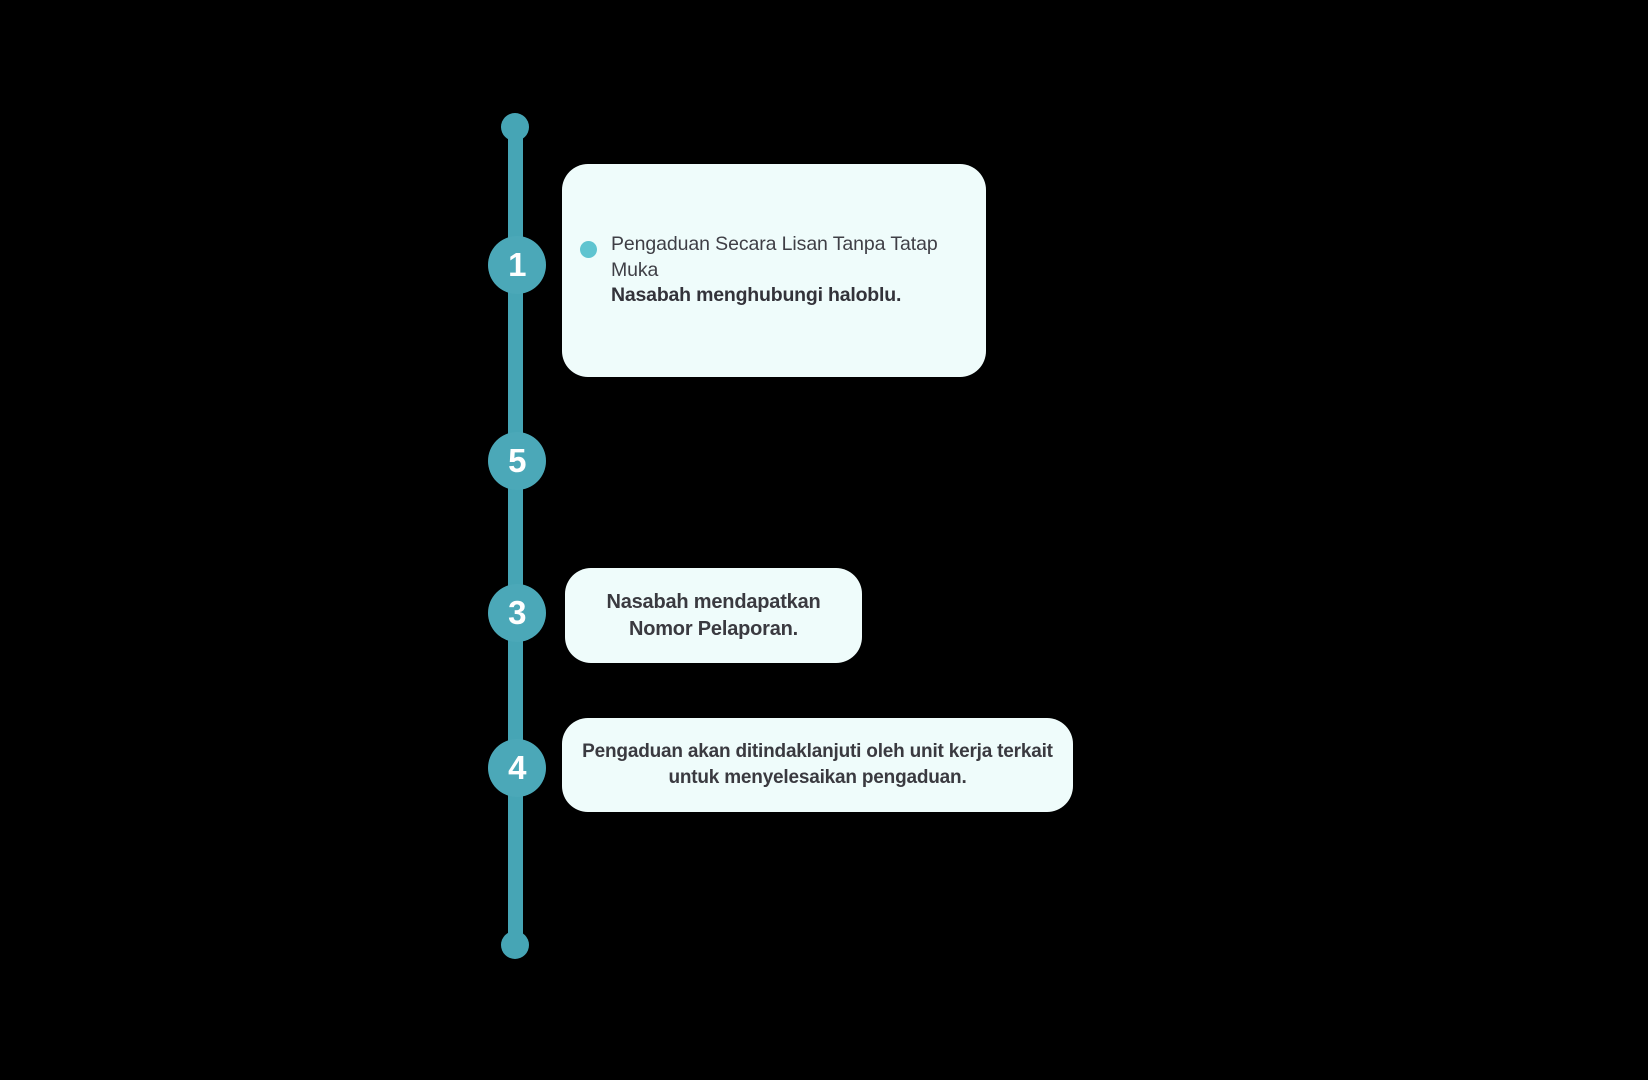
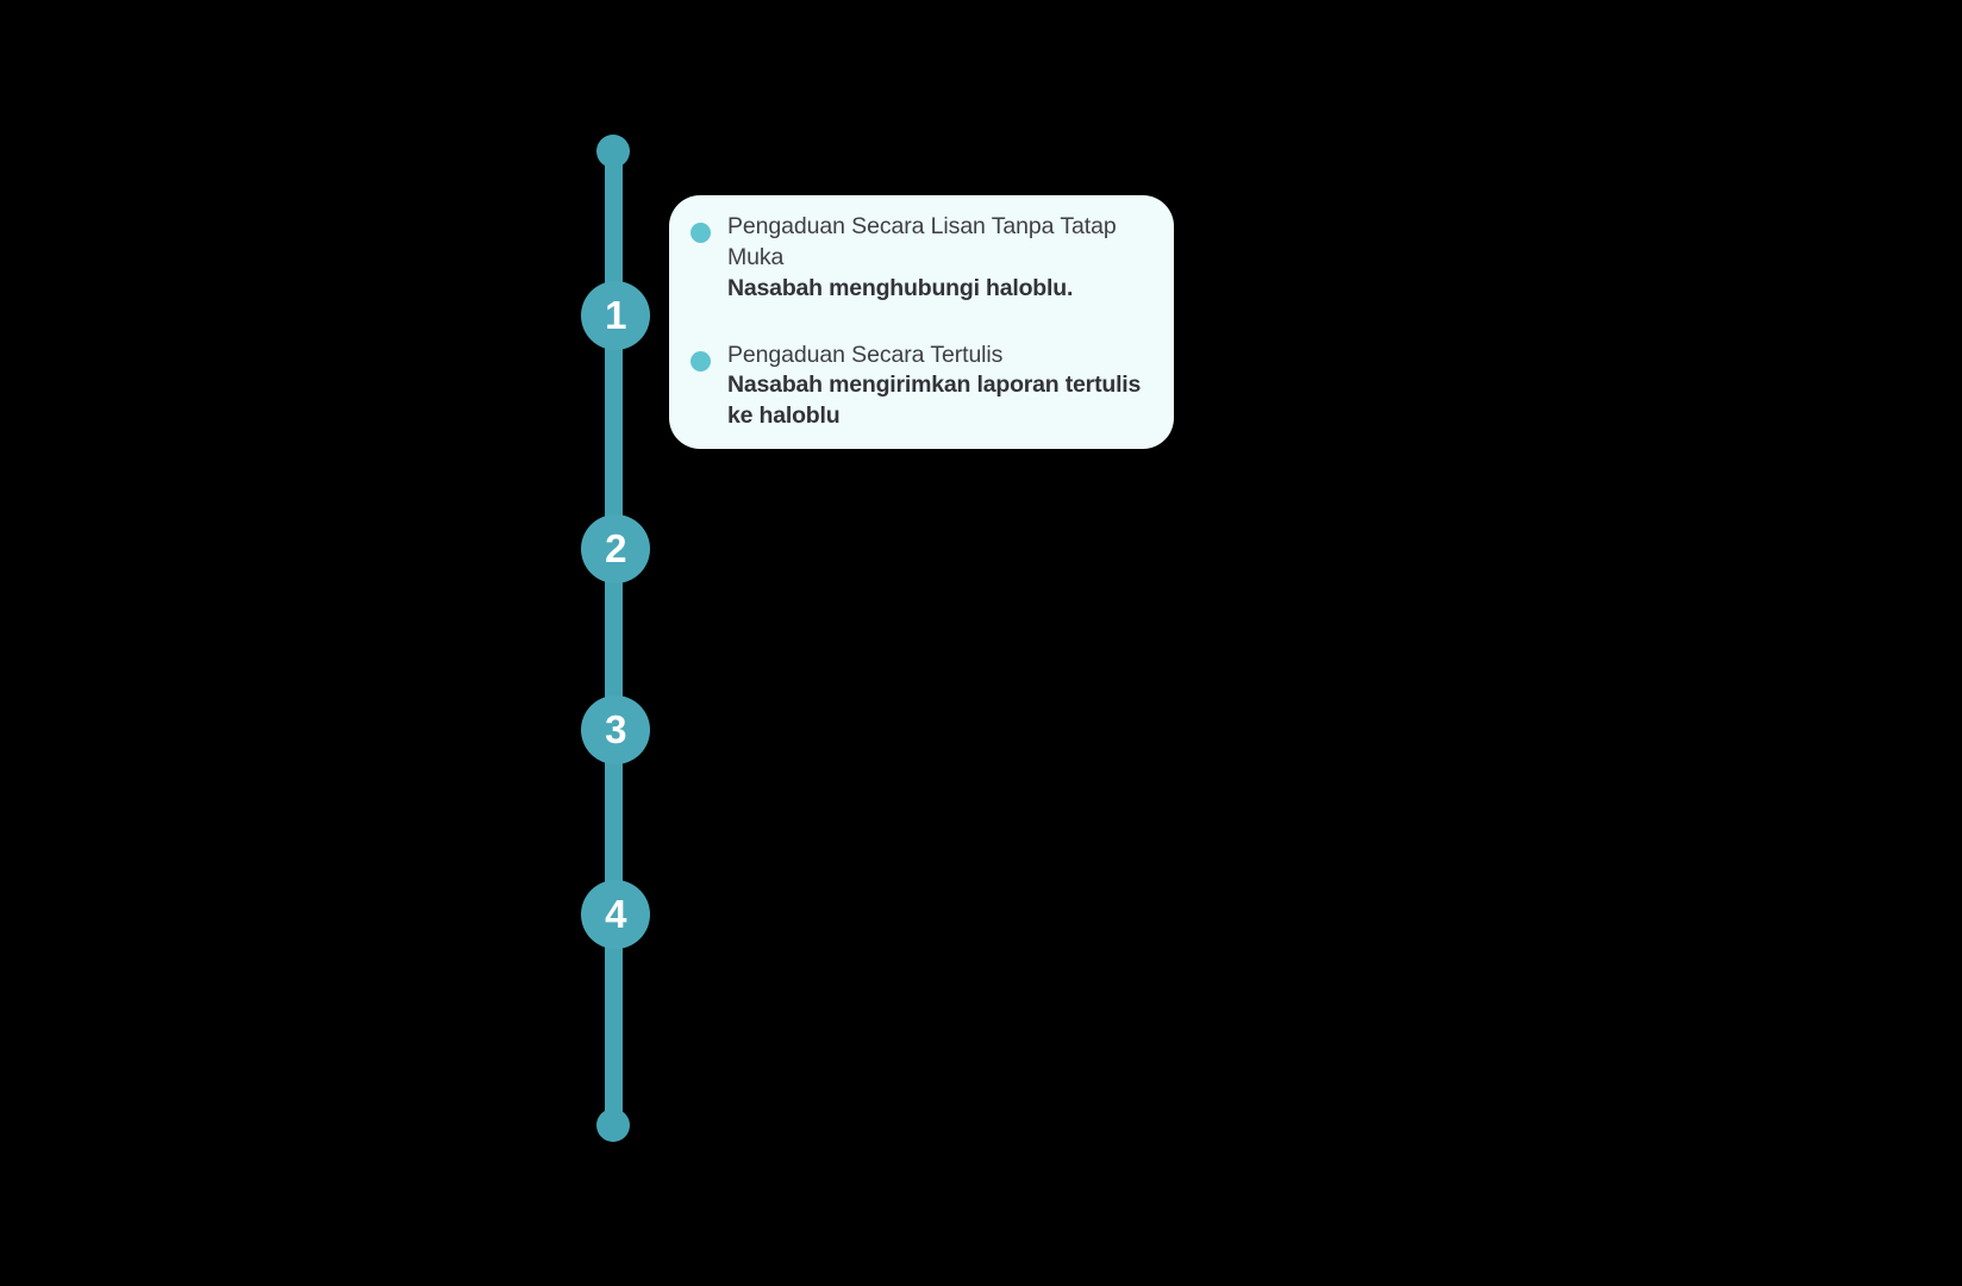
  1
  Pengaduan Secara Lisan Tanpa Tatap Muka
  Nasabah menghubungi haloblu.
+ Pengaduan Secara Tertulis
+ Nasabah mengirimkan laporan tertulis
+ ke haloblu
- 5
+ 2
  3
- Nasabah mendapatkan
- Nomor Pelaporan.
  4
- Pengaduan akan ditindaklanjuti oleh unit kerja terkait
- untuk menyelesaikan pengaduan.
